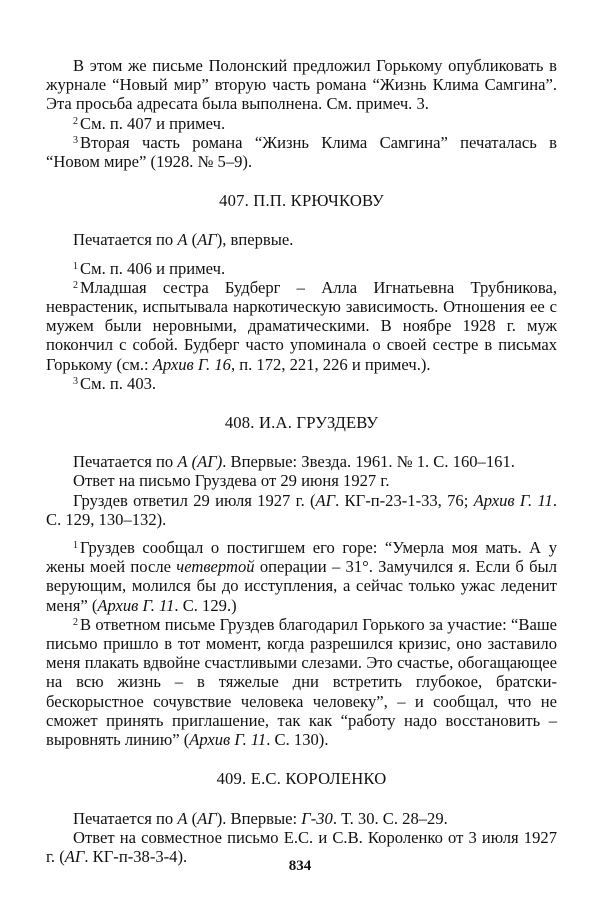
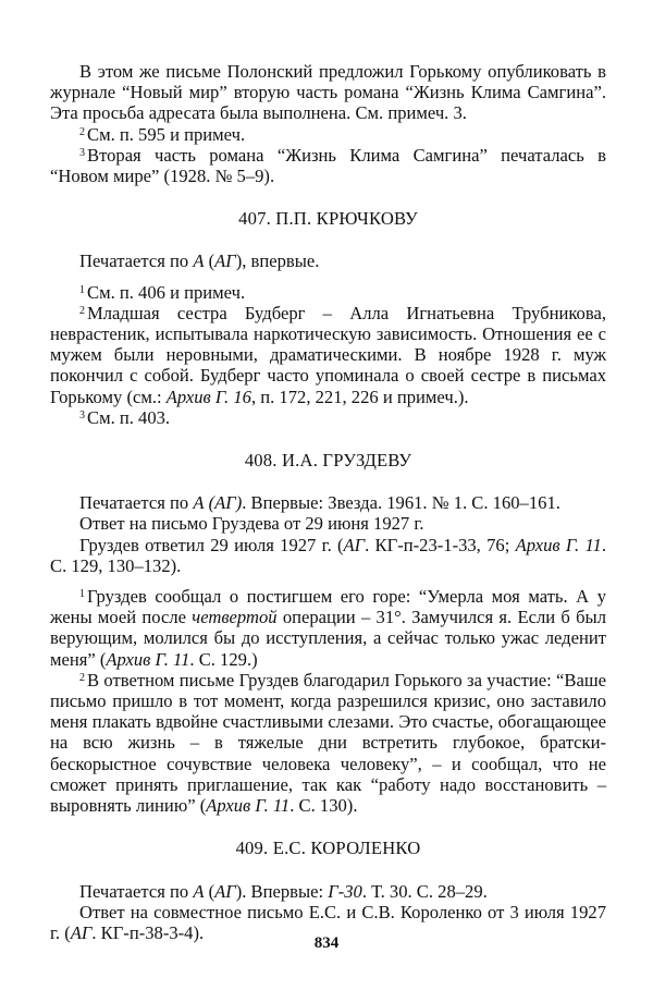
  В этом же письме Полонский предложил Горькому опубликовать в журнале “Новый мир” вторую часть романа “Жизнь Клима Самгина”. Эта просьба адресата была выполнена. См. примеч. 3.
- 2 См. п. 407 и примеч.
+ 2 См. п. 595 и примеч.
  3 Вторая часть романа “Жизнь Клима Самгина” печаталась в “Новом мире” (1928. № 5–9).
  407. П.П. КРЮЧКОВУ
  Печатается по А (АГ), впервые.
  1 См. п. 406 и примеч.
  2 Младшая сестра Будберг – Алла Игнатьевна Трубникова, неврастеник, испытывала наркотическую зависимость. Отношения ее с мужем были неровными, драматическими. В ноябре 1928 г. муж покончил с собой. Будберг часто упоминала о своей сестре в письмах Горькому (см.: Архив Г. 16, п. 172, 221, 226 и примеч.).
  3 См. п. 403.
  408. И.А. ГРУЗДЕВУ
  Печатается по А (АГ). Впервые: Звезда. 1961. № 1. С. 160–161.
  Ответ на письмо Груздева от 29 июня 1927 г.
  Груздев ответил 29 июля 1927 г. (АГ. КГ-п-23-1-33, 76; Архив Г. 11. С. 129, 130–132).
  1 Груздев сообщал о постигшем его горе: “Умерла моя мать. А у жены моей после четвертой операции – 31°. Замучился я. Если б был верующим, молился бы до исступления, а сейчас только ужас леденит меня” (Архив Г. 11. С. 129.)
  2 В ответном письме Груздев благодарил Горького за участие: “Ваше письмо пришло в тот момент, когда разрешился кризис, оно заставило меня плакать вдвойне счастливыми слезами. Это счастье, обогащающее на всю жизнь – в тяжелые дни встретить глубокое, братски-бескорыстное сочувствие человека человеку”, – и сообщал, что не сможет принять приглашение, так как “работу надо восстановить – выровнять линию” (Архив Г. 11. С. 130).
  409. Е.С. КОРОЛЕНКО
  Печатается по А (АГ). Впервые: Г-30. Т. 30. С. 28–29.
  Ответ на совместное письмо Е.С. и С.В. Короленко от 3 июля 1927 г. (АГ. КГ-п-38-3-4).
  834
